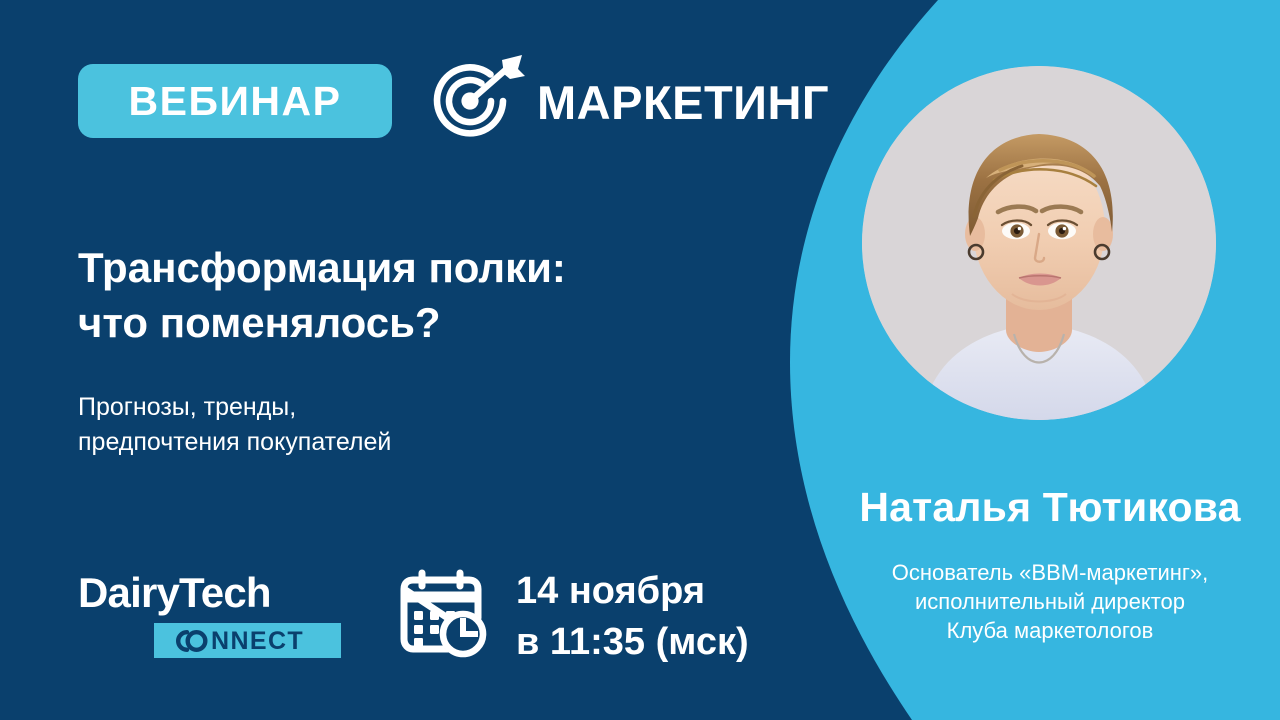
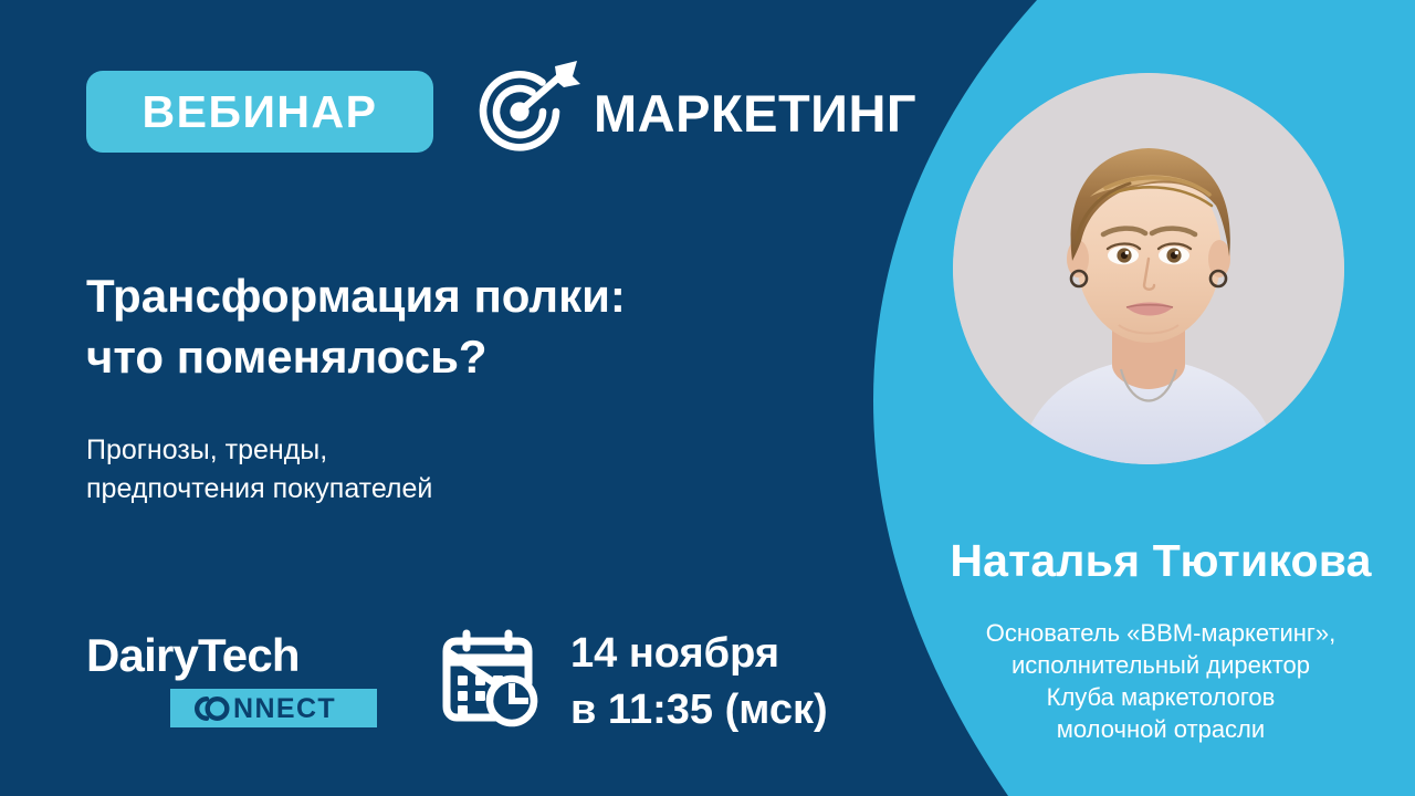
  ВЕБИНАР
  МАРКЕТИНГ
  Трансформация полки:
  что поменялось?
  Прогнозы, тренды,
  предпочтения покупателей
  DairyTech
  NNECT
  14 ноября
  в 11:35 (мск)
  Наталья Тютикова
  Основатель «BBM-маркетинг»,
  исполнительный директор
  Клуба маркетологов
+ молочной отрасли
